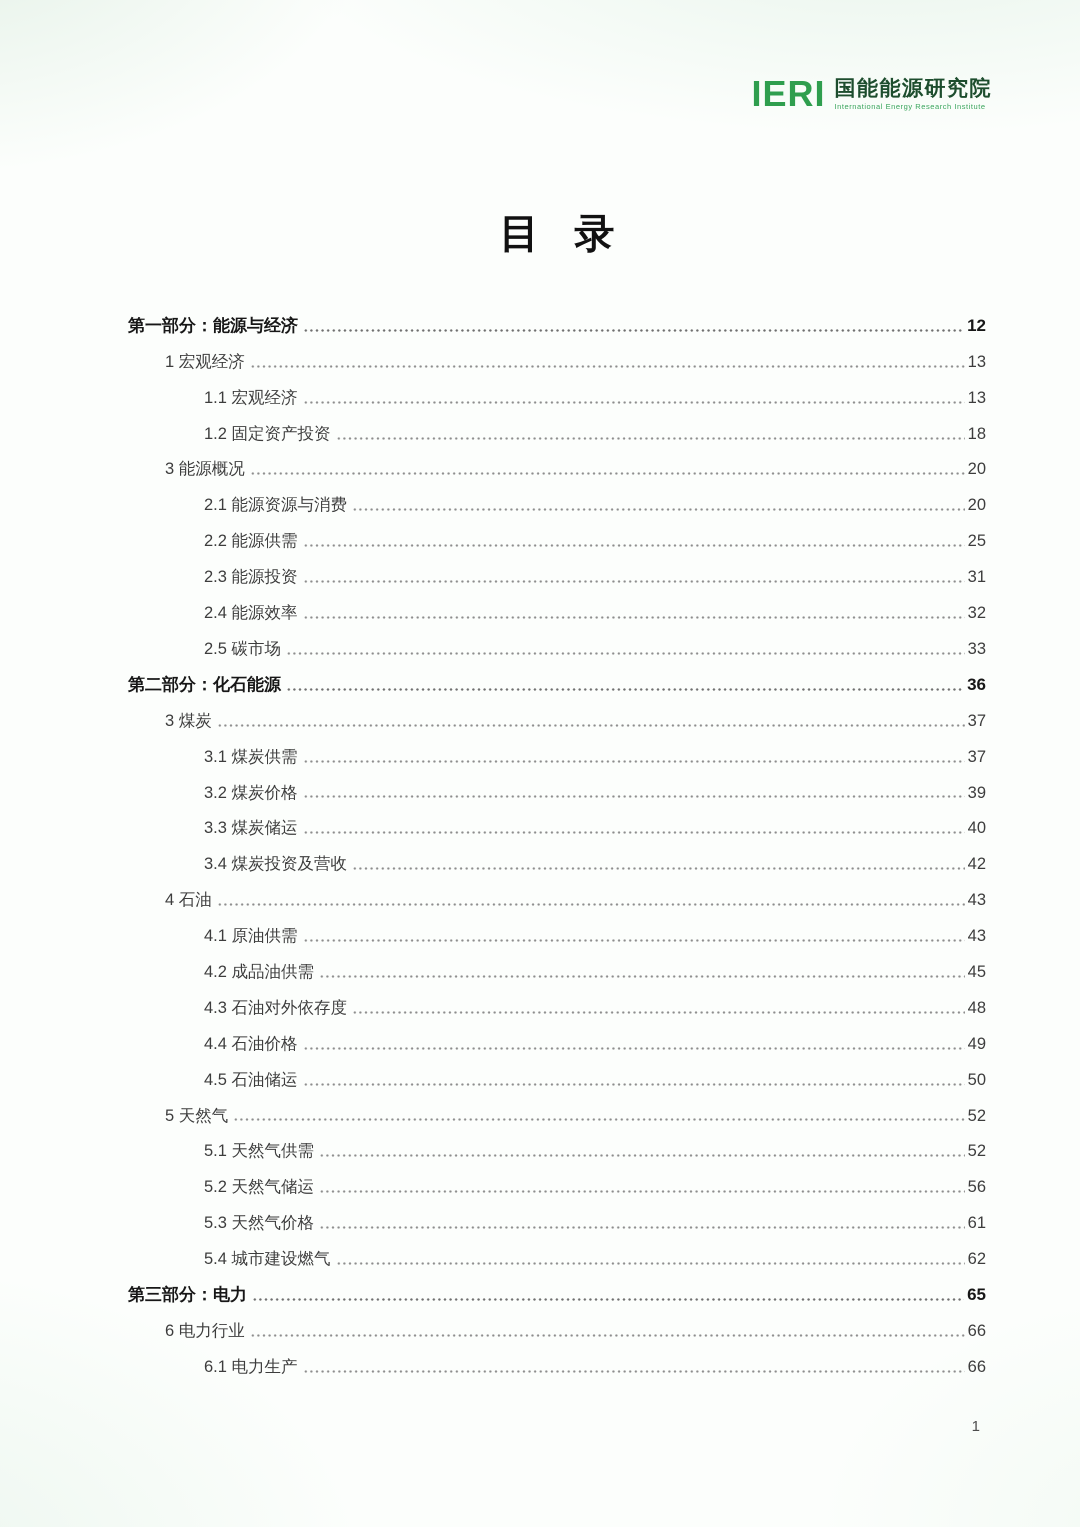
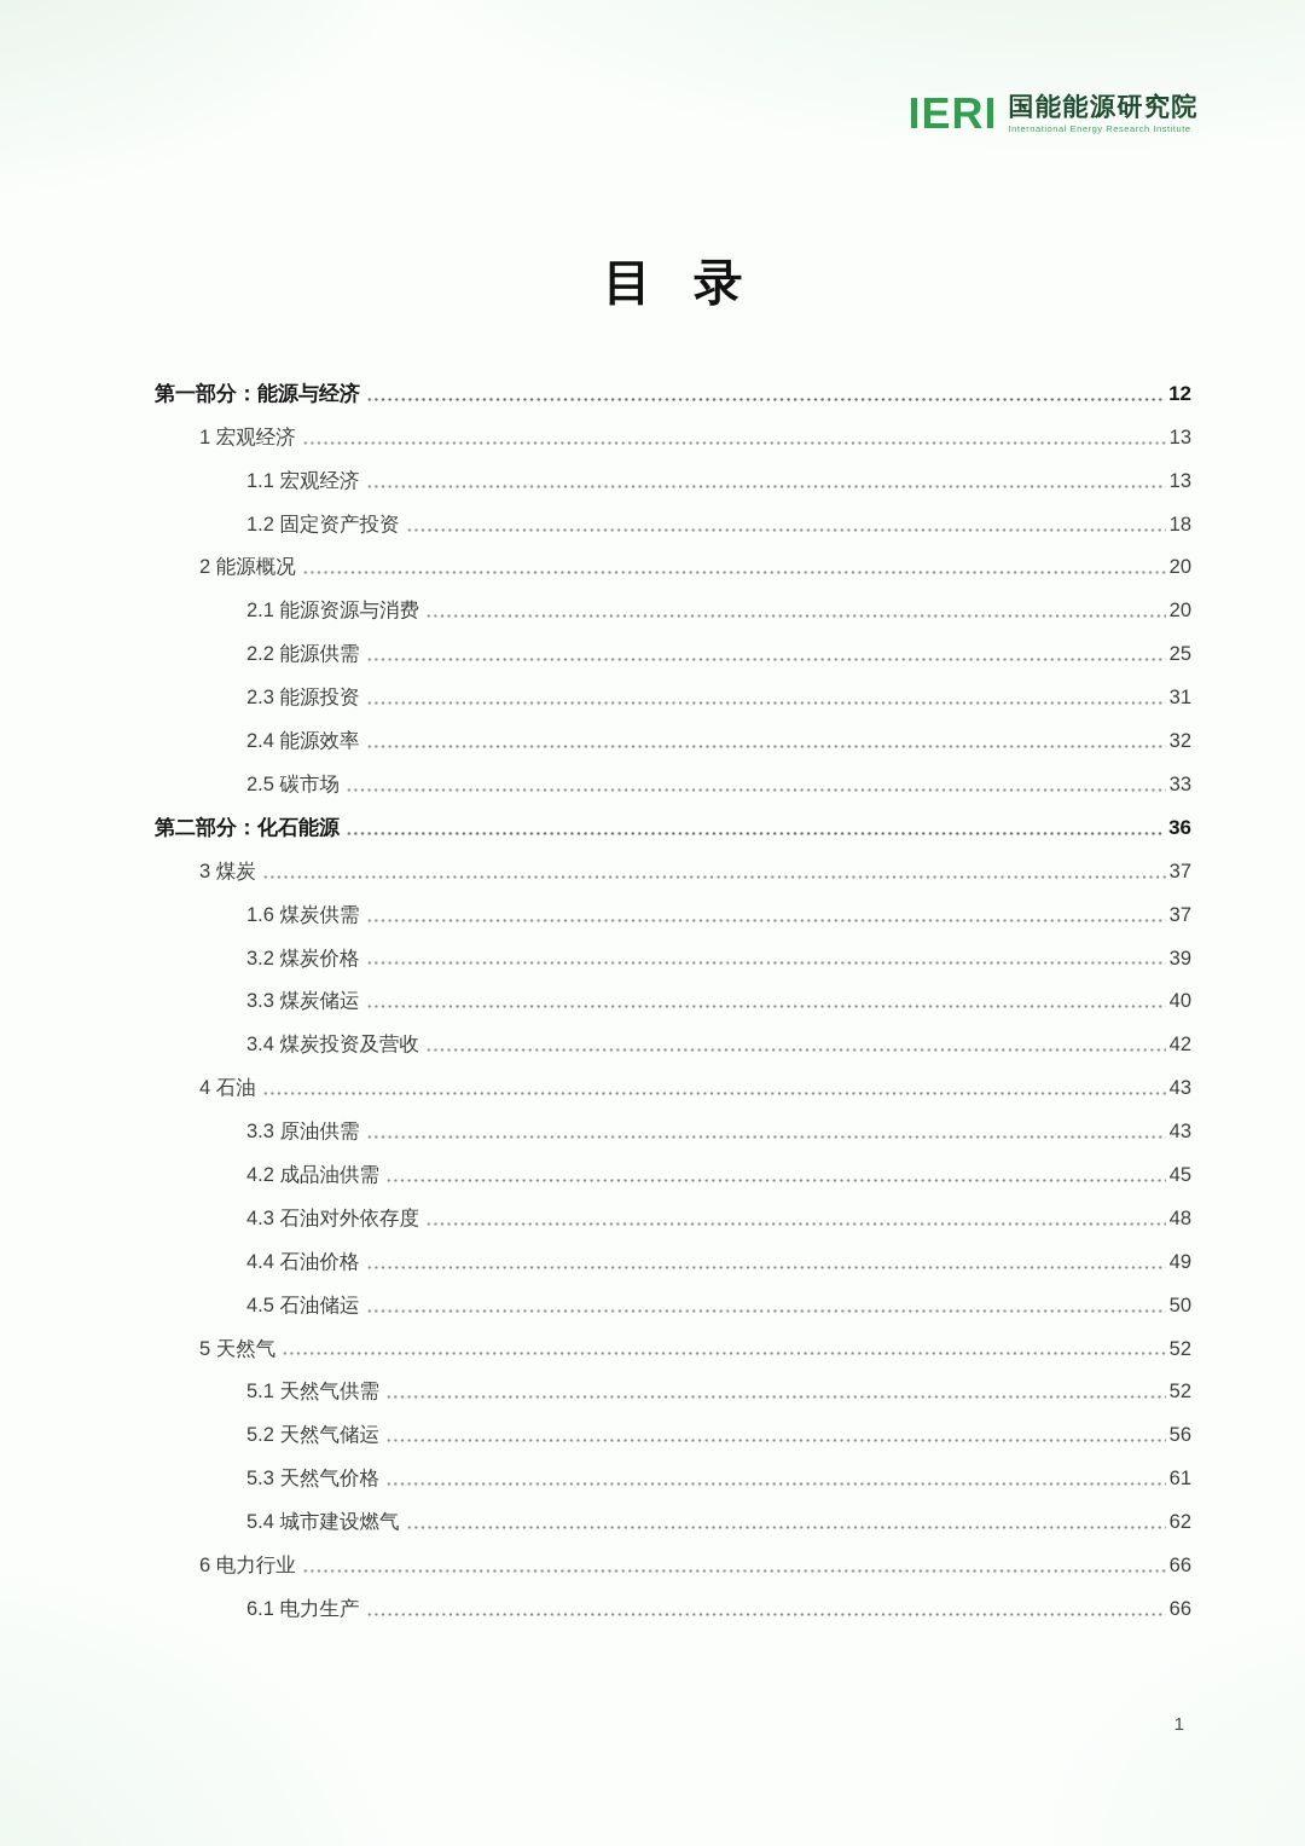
  IERI
  国能能源研究院
  International Energy Research Institute
  目 录
  第一部分：能源与经济
  12
  1 宏观经济
  13
  1.1 宏观经济
  13
  1.2 固定资产投资
  18
- 3 能源概况
+ 2 能源概况
  20
  2.1 能源资源与消费
  20
  2.2 能源供需
  25
  2.3 能源投资
  31
  2.4 能源效率
  32
  2.5 碳市场
  33
  第二部分：化石能源
  36
  3 煤炭
  37
- 3.1 煤炭供需
+ 1.6 煤炭供需
  37
  3.2 煤炭价格
  39
  3.3 煤炭储运
  40
  3.4 煤炭投资及营收
  42
  4 石油
  43
- 4.1 原油供需
+ 3.3 原油供需
  43
  4.2 成品油供需
  45
  4.3 石油对外依存度
  48
  4.4 石油价格
  49
  4.5 石油储运
  50
  5 天然气
  52
  5.1 天然气供需
  52
  5.2 天然气储运
  56
  5.3 天然气价格
  61
  5.4 城市建设燃气
  62
- 第三部分：电力
- 65
  6 电力行业
  66
  6.1 电力生产
  66
  1
